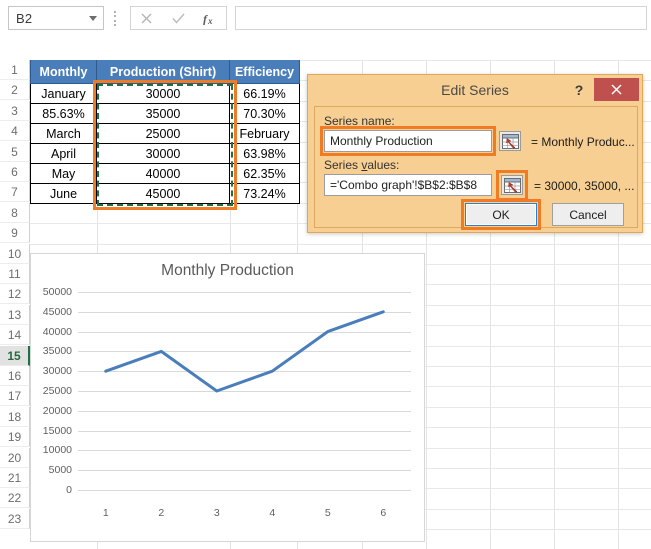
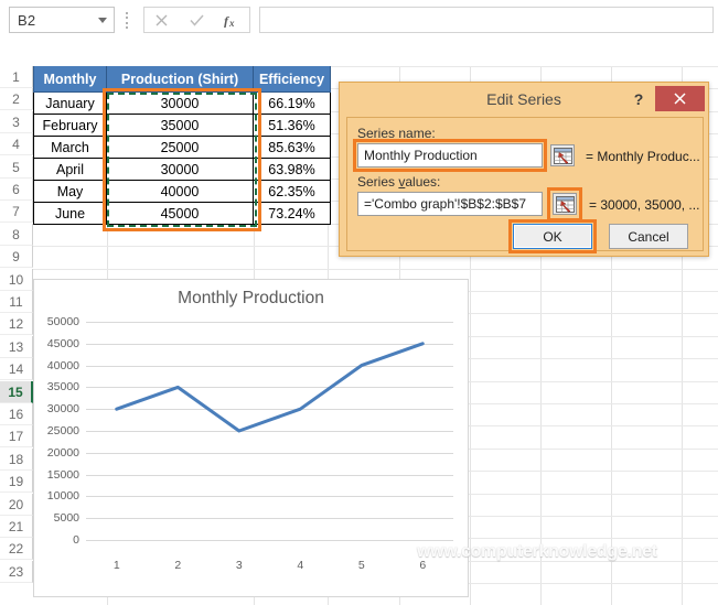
  B2
  f
  x
  1
  2
  3
  4
  5
  6
  7
  8
  9
  10
  11
  12
  13
  14
  15
  16
  17
  18
  19
  20
  21
  22
  23
  Monthly
  Production (Shirt)
  Efficiency
  January
  30000
  66.19%
- 85.63%
+ February
  35000
- 70.30%
+ 51.36%
  March
  25000
- February
+ 85.63%
  April
  30000
  63.98%
  May
  40000
  62.35%
  June
  45000
  73.24%
  Monthly Production
  0
  5000
  10000
  15000
  20000
  25000
  30000
  35000
  40000
  45000
  50000
  1
  2
  3
  4
  5
  6
+ www.computerknowledge.net
  Edit Series
  ?
  Series name:
  Monthly Production
  = Monthly Produc...
  Series values:
- ='Combo graph'!$B$2:$B$8
+ ='Combo graph'!$B$2:$B$7
  = 30000, 35000, ...
  OK
  Cancel
